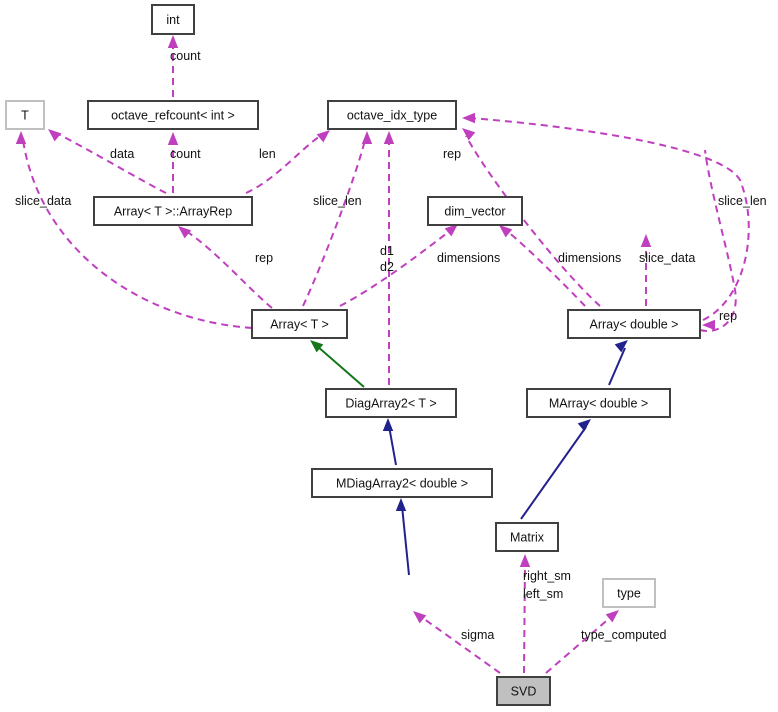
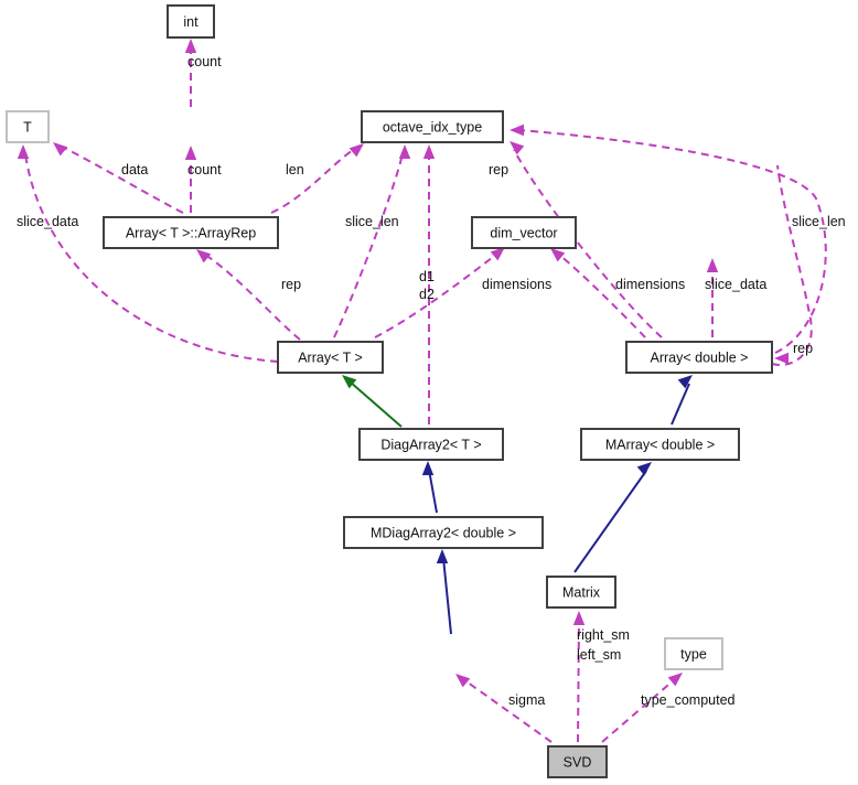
  int
  T
- octave_refcount< int >
  octave_idx_type
  Array< T >::ArrayRep
  dim_vector
  Array< T >
  Array< double >
  DiagArray2< T >
  MArray< double >
  MDiagArray2< double >
  Matrix
  type
  SVD
  count
  data
  count
  len
  rep
  slice_data
  slice_len
  slice_len
  rep
  d1
  d2
  dimensions
  dimensions
  slice_data
  rep
  right_sm
  left_sm
  sigma
  type_computed
